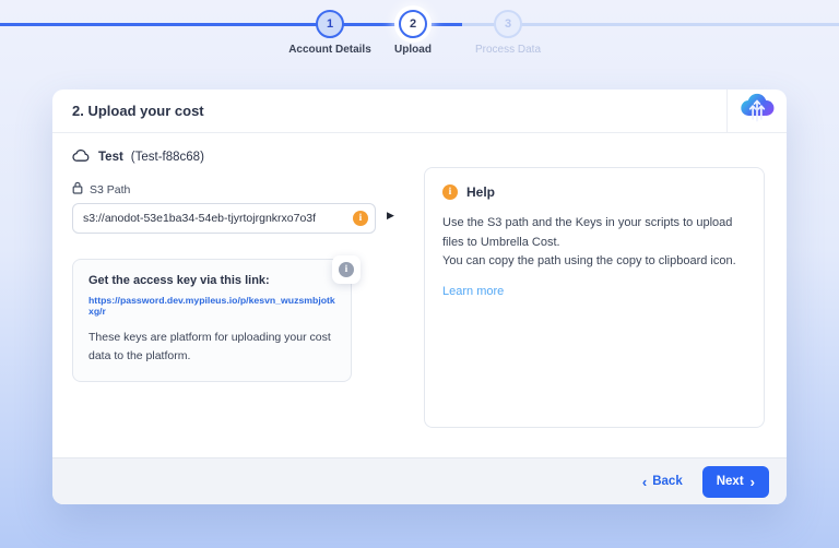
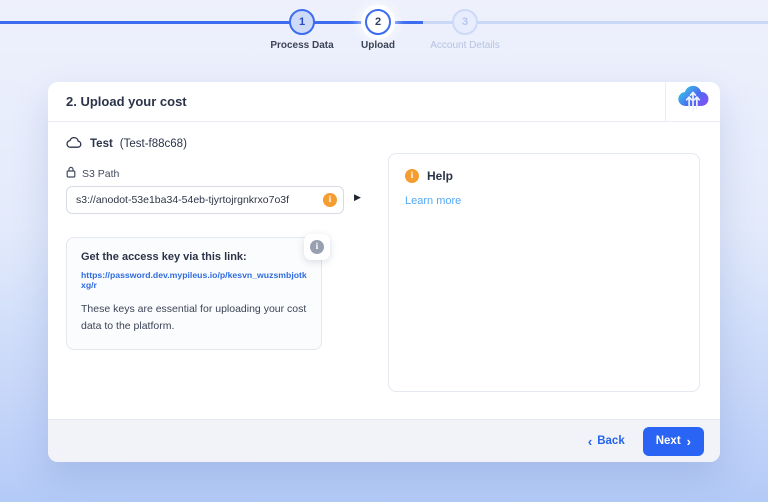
  1
  2
  3
- Account Details
+ Process Data
  Upload
- Process Data
+ Account Details
  2. Upload your cost
  Test
  (Test-f88c68)
  S3 Path
  s3://anodot-53e1ba34-54eb-tjyrtojrgnkrxo7o3f
  i
  ▶
  i
  Get the access key via this link:
  https://password.dev.mypileus.io/p/kesvn_wuzsmbjotkxg/r
- These keys are platform for uploading your cost data to the platform.
+ These keys are essential for uploading your cost data to the platform.
  i
  Help
- Use the S3 path and the Keys in your scripts to upload files to Umbrella Cost.
- You can copy the path using the copy to clipboard icon.
  Learn more
  ‹
  Back
  Next
  ›
